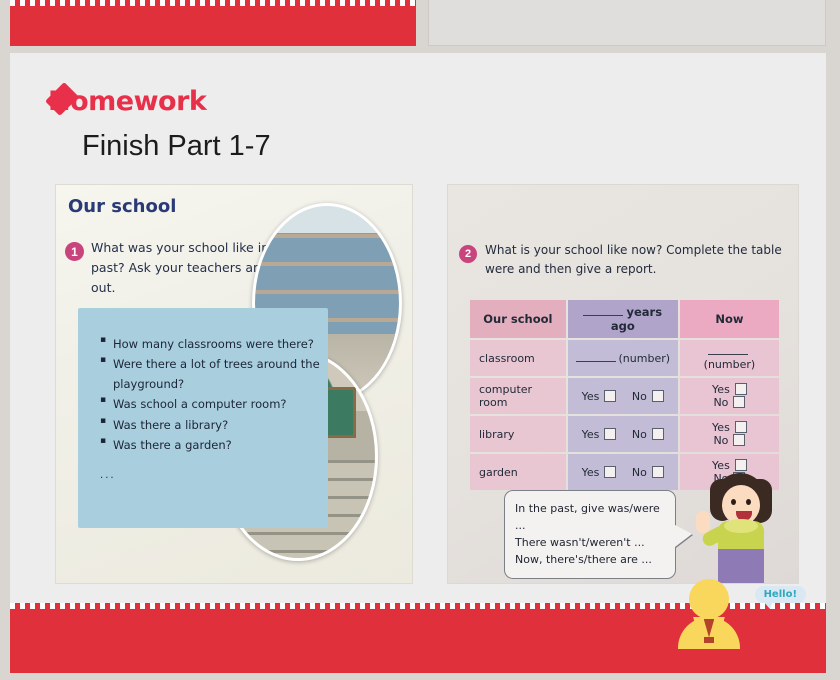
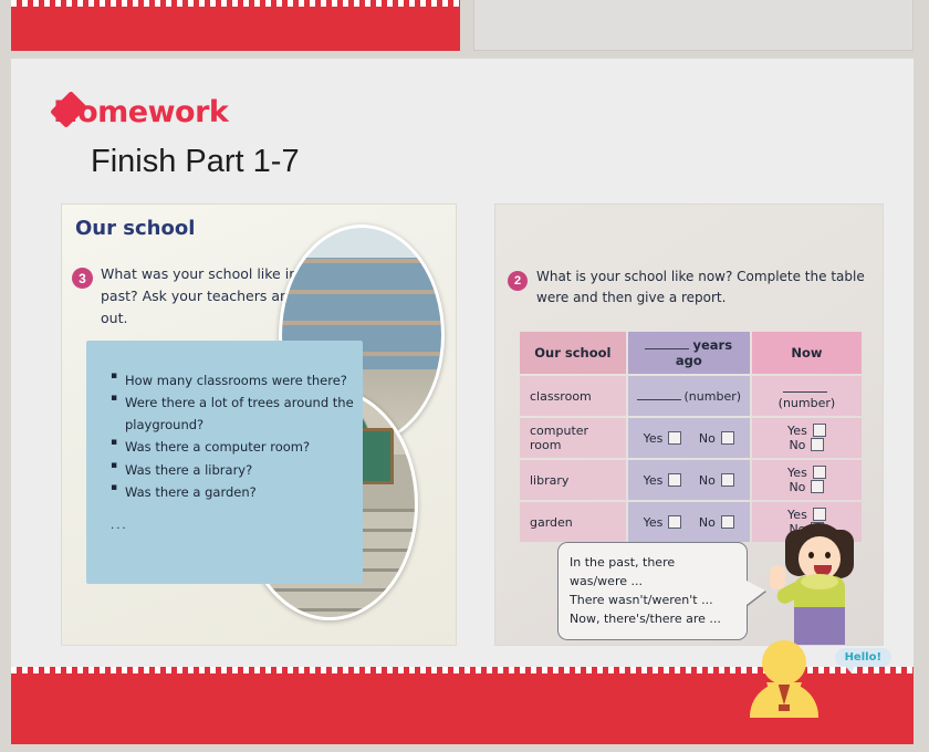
  omework
  Finish Part 1-7
  Our school
- 1
+ 3
  What was your school like i past? Ask your teachers a out.
  How many classrooms were there?
  Were there a lot of trees around the playground?
- Was school a computer room?
+ Was there a computer room?
  Was there a library?
  Was there a garden?
  ...
  2
  What is your school like now? Complete the table were and then give a report.
  Our school	years ago	Now
  classroom	(number)	(number)
  computer room	Yes No	Yes No
  library	Yes No	Yes No
  garden	Yes No	Yes
- In the past, give was/were ...
+ In the past, there was/were ...
  There wasn't/weren't ...
  Now, there's/there are ...
  Hello!
